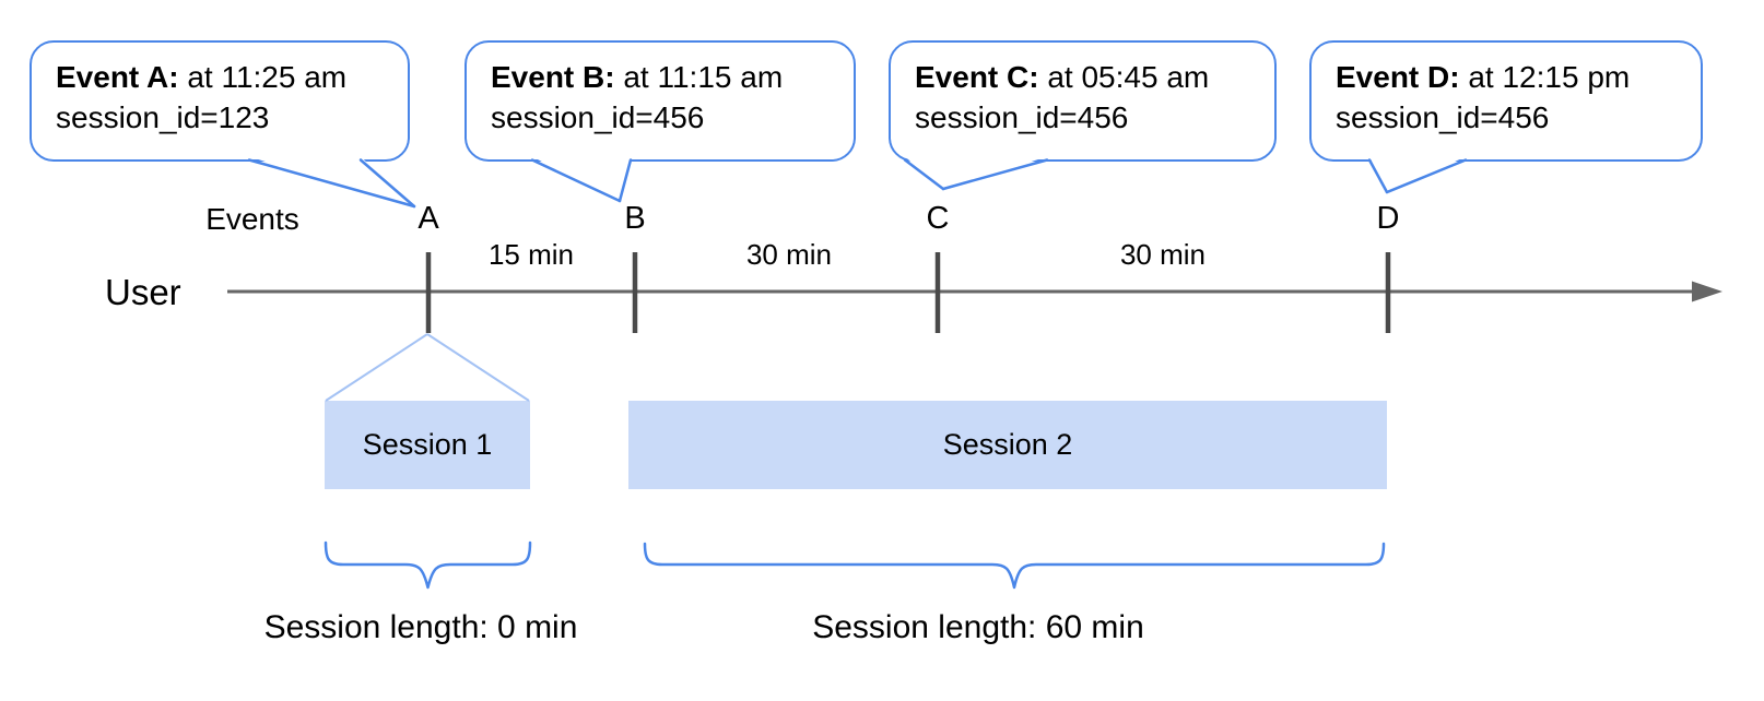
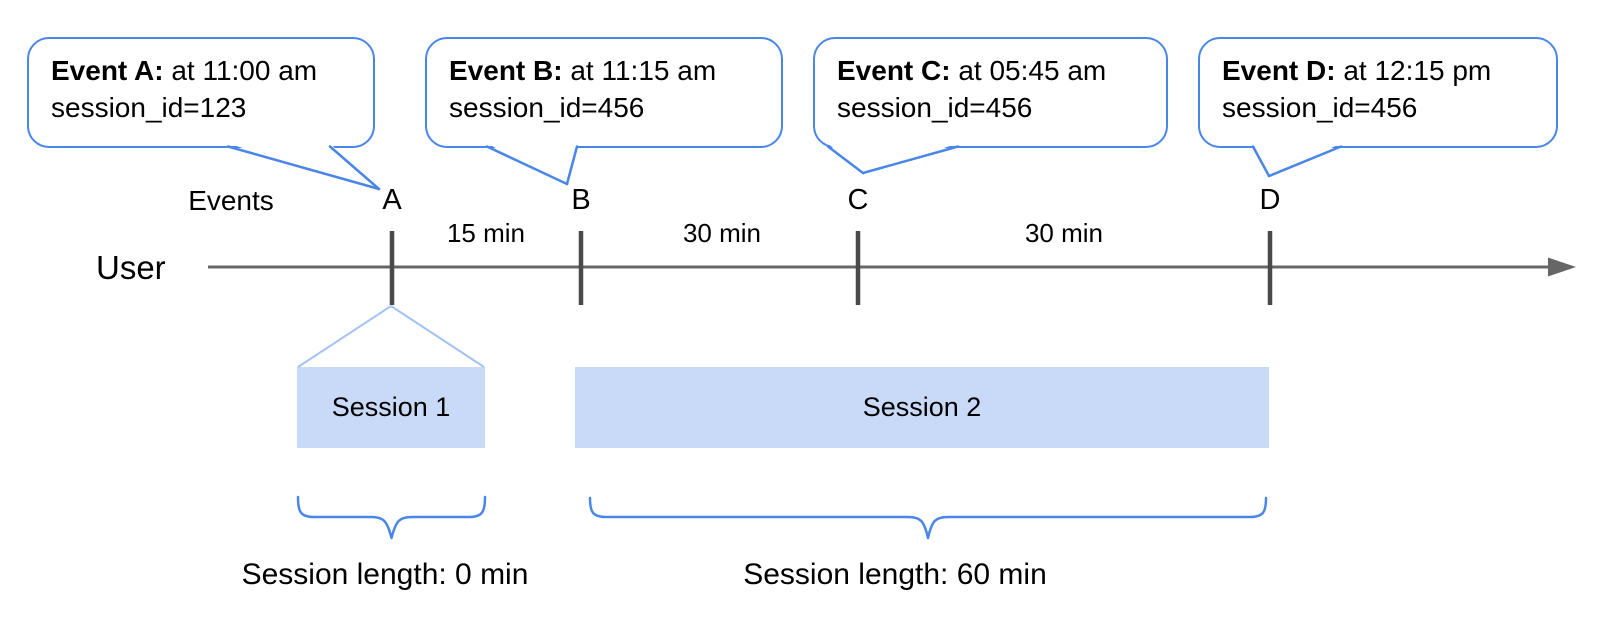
- Event A: at 11:25 am
+ Event A: at 11:00 am
  session_id=123
  Event B: at 11:15 am
  session_id=456
  Event C: at 05:45 am
  session_id=456
  Event D: at 12:15 pm
  session_id=456
  Events
  User
  A
  B
  C
  D
  15 min
  30 min
  30 min
  Session 1
  Session 2
  Session length: 0 min
  Session length: 60 min
